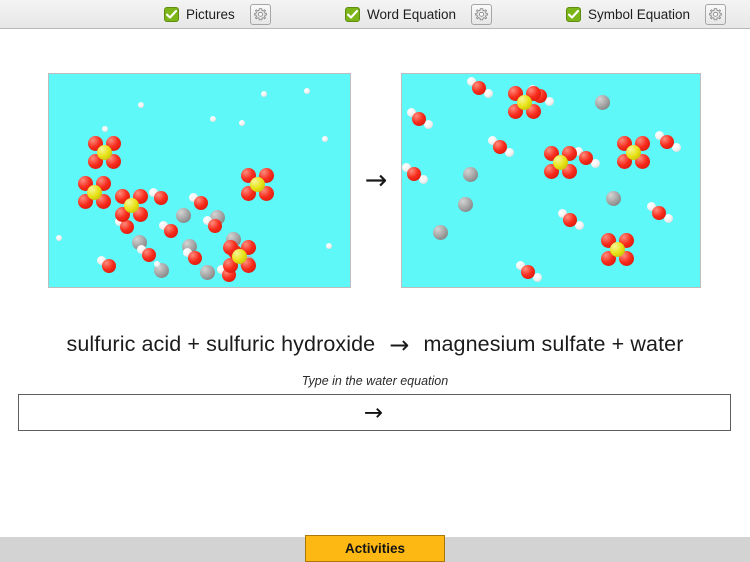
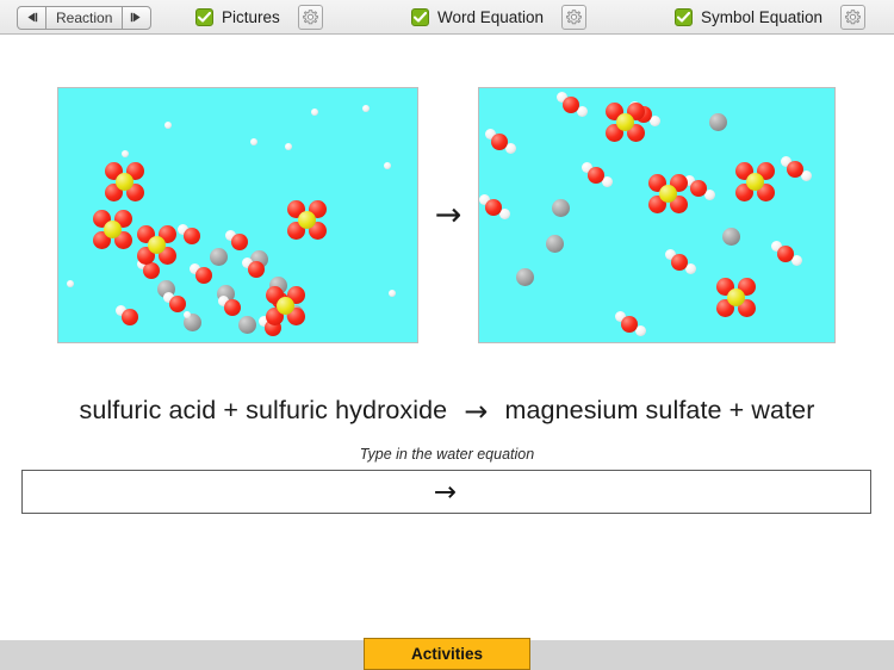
+ Reaction
  Pictures
  Word Equation
  Symbol Equation
  →
  sulfuric acid + sulfuric hydroxide
  →
  magnesium sulfate + water
  Type in the water equation
  →
  Activities
